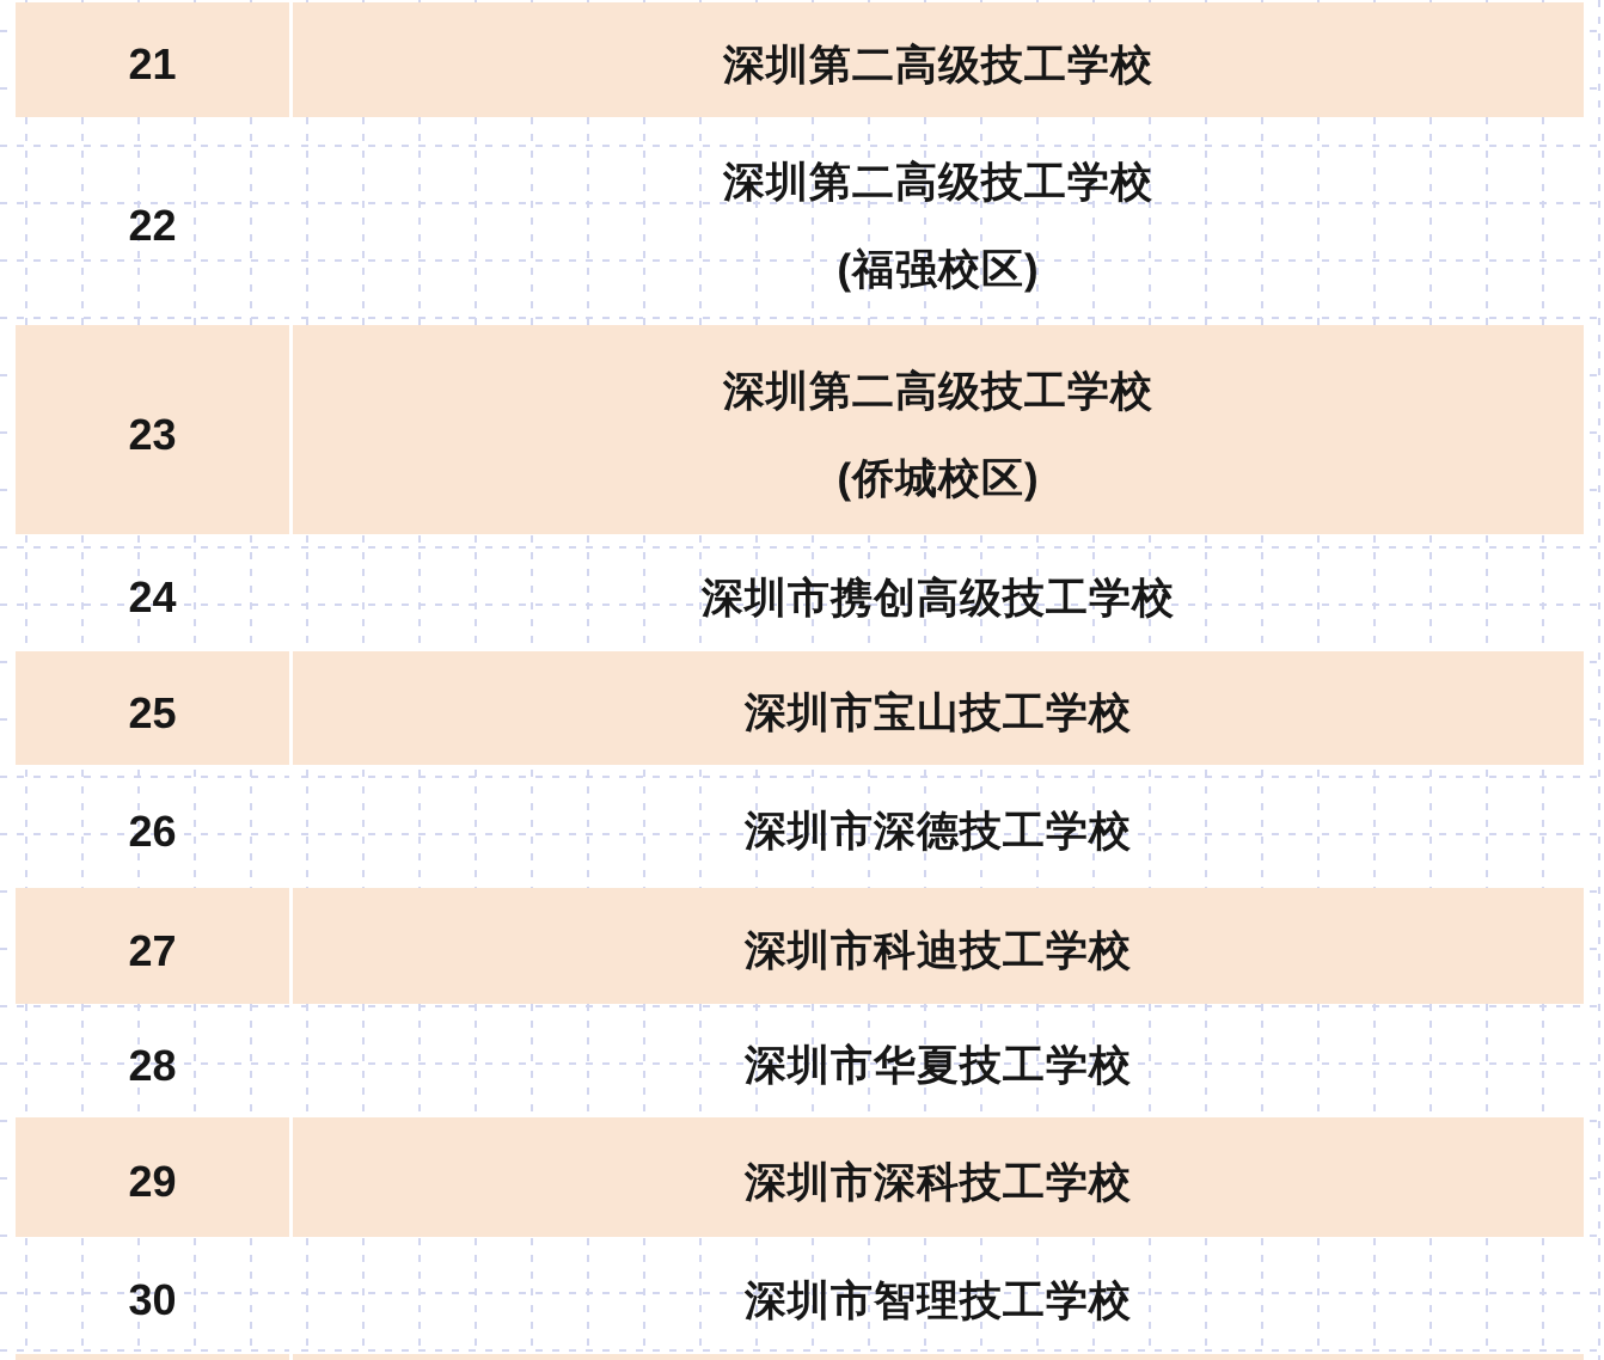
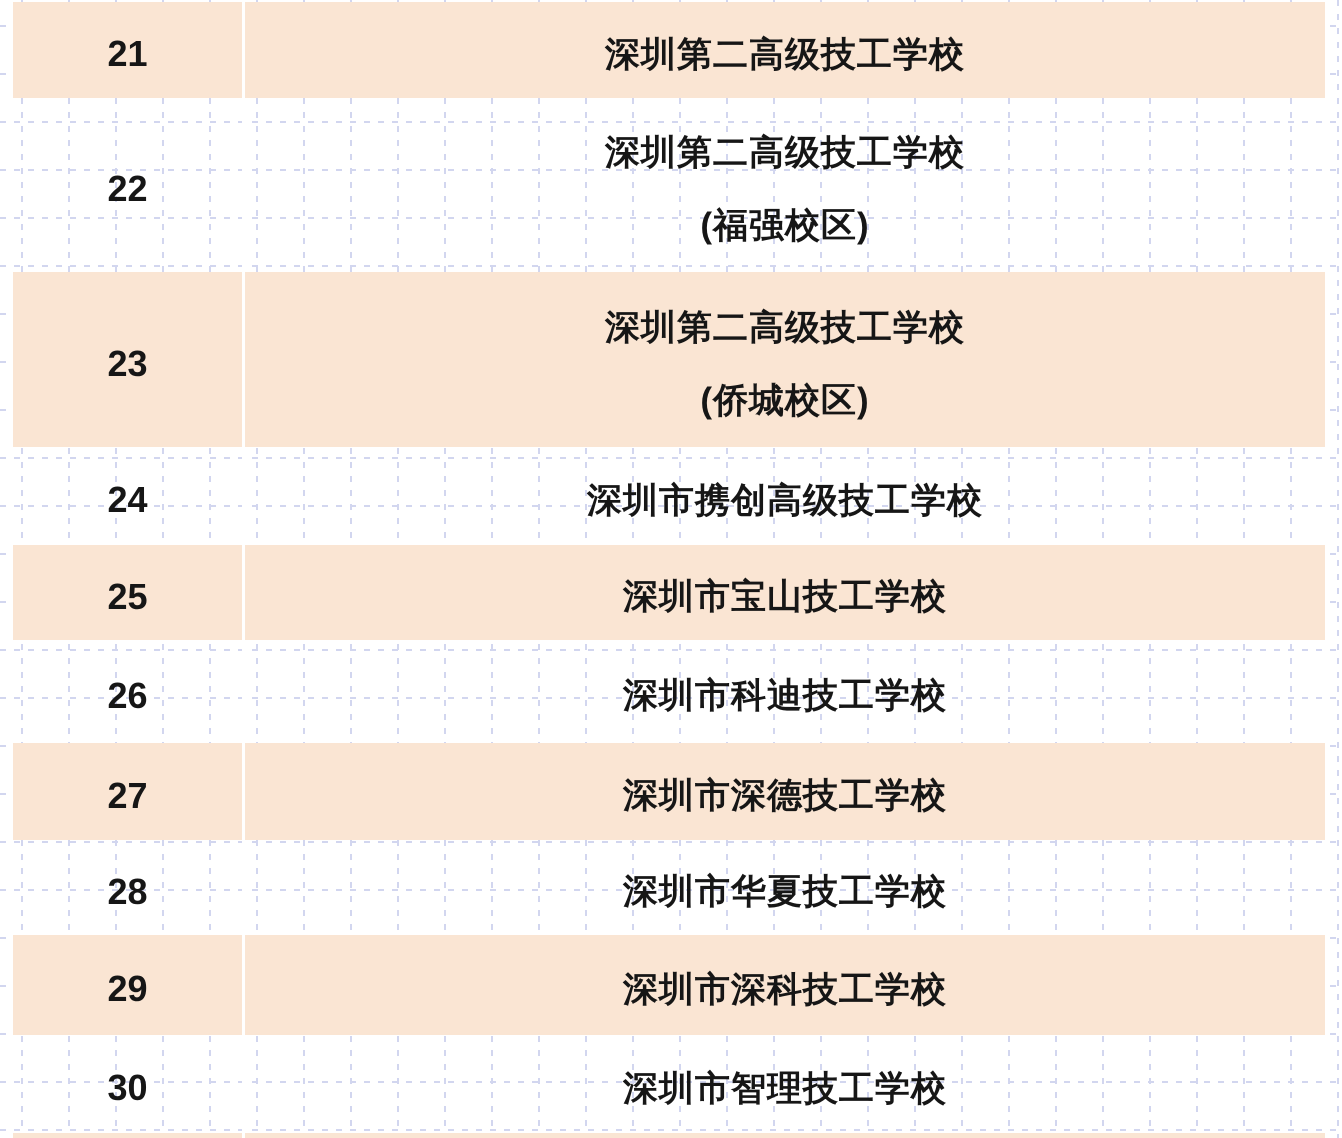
  21
  深圳第二高级技工学校
  22
  深圳第二高级技工学校
  (福强校区)
  23
  深圳第二高级技工学校
  (侨城校区)
  24
  深圳市携创高级技工学校
  25
  深圳市宝山技工学校
  26
- 深圳市深德技工学校
+ 深圳市科迪技工学校
  27
- 深圳市科迪技工学校
+ 深圳市深德技工学校
  28
  深圳市华夏技工学校
  29
  深圳市深科技工学校
  30
  深圳市智理技工学校
